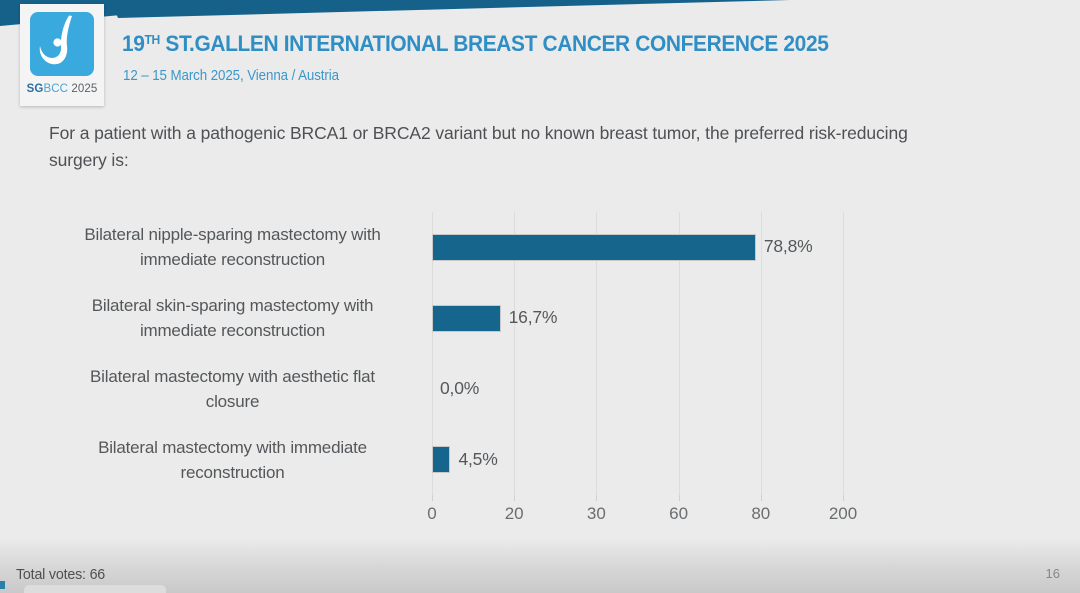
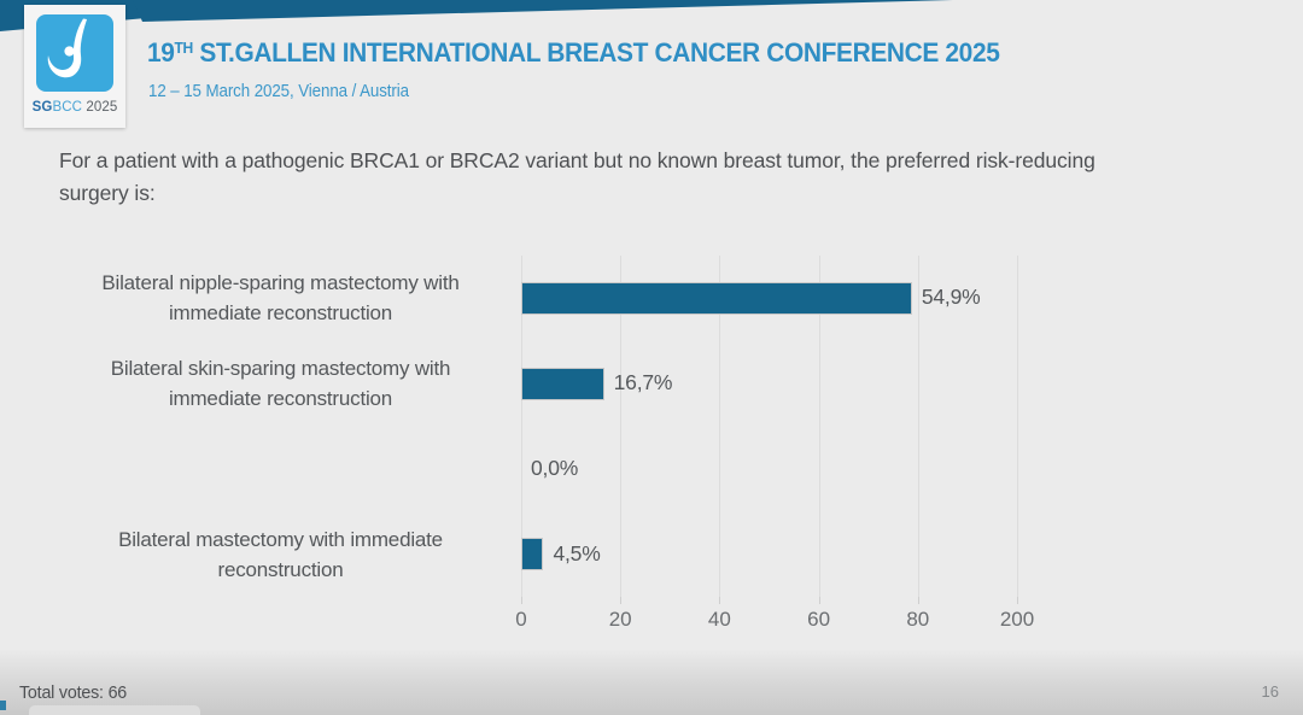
  SGBCC 2025
  19TH ST.GALLEN INTERNATIONAL BREAST CANCER CONFERENCE 2025
  12 – 15 March 2025, Vienna / Austria
  For a patient with a pathogenic BRCA1 or BRCA2 variant but no known breast tumor, the preferred risk-reducing surgery is:
  Bilateral nipple-sparing mastectomy with
  immediate reconstruction
  Bilateral skin-sparing mastectomy with
  immediate reconstruction
- Bilateral mastectomy with aesthetic flat
- closure
  Bilateral mastectomy with immediate
  reconstruction
  0
  20
- 30
+ 40
  60
  80
  200
- 78,8%
+ 54,9%
  16,7%
  0,0%
  4,5%
  Total votes: 66
  16
